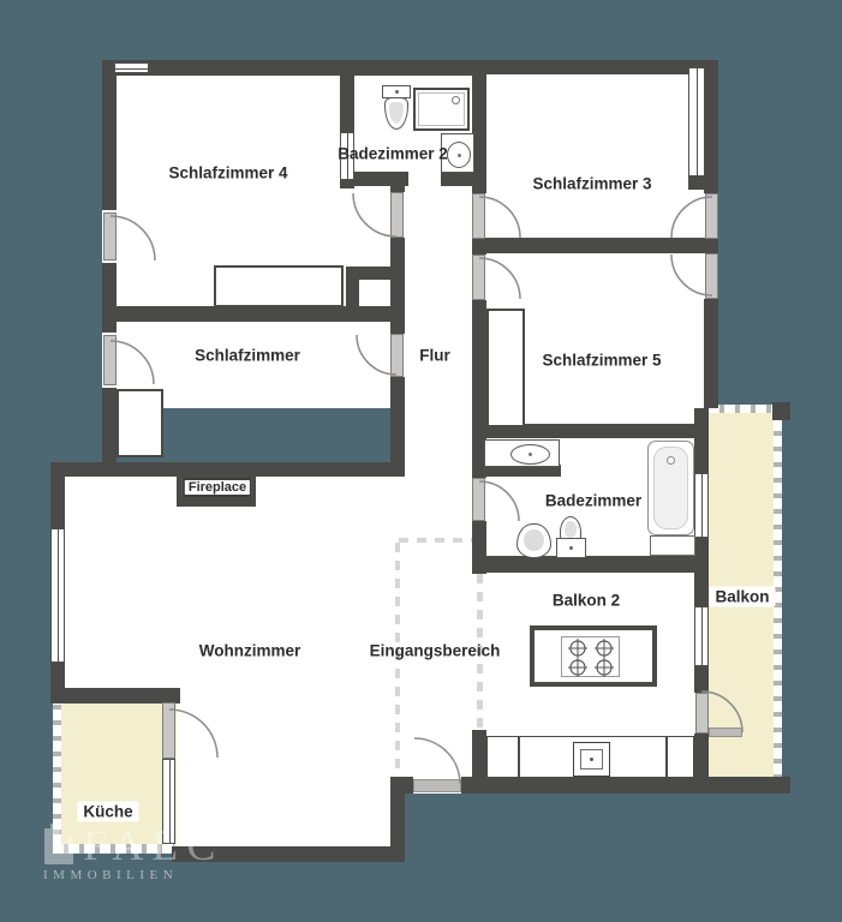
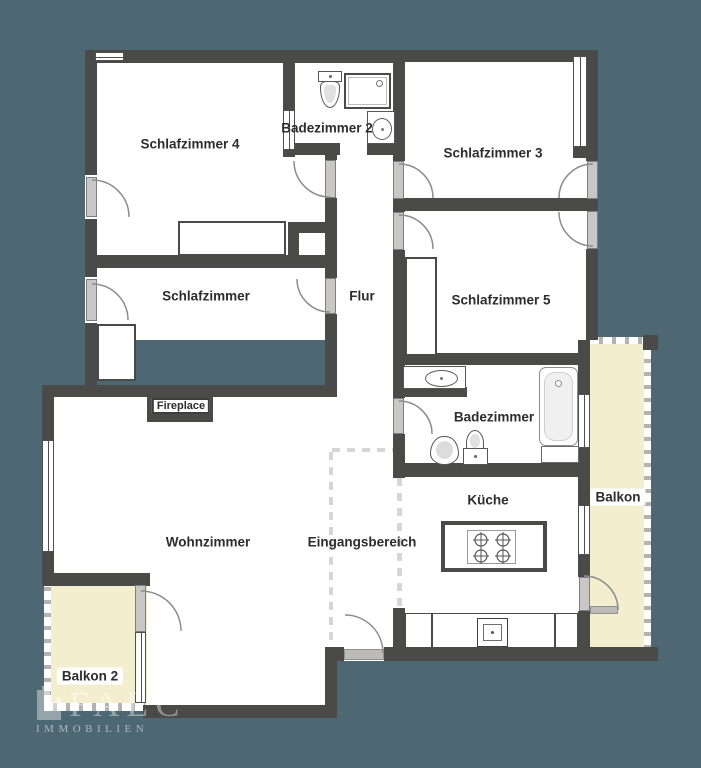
  Schlafzimmer 4
  Badezimmer 2
  Schlafzimmer 3
  Schlafzimmer
  Flur
  Schlafzimmer 5
  Badezimmer
  Wohnzimmer
  Eingangsbereich
- Balkon 2
+ Küche
  Balkon
- Küche
+ Balkon 2
  Fireplace
  FALC
  IMMOBILIEN
